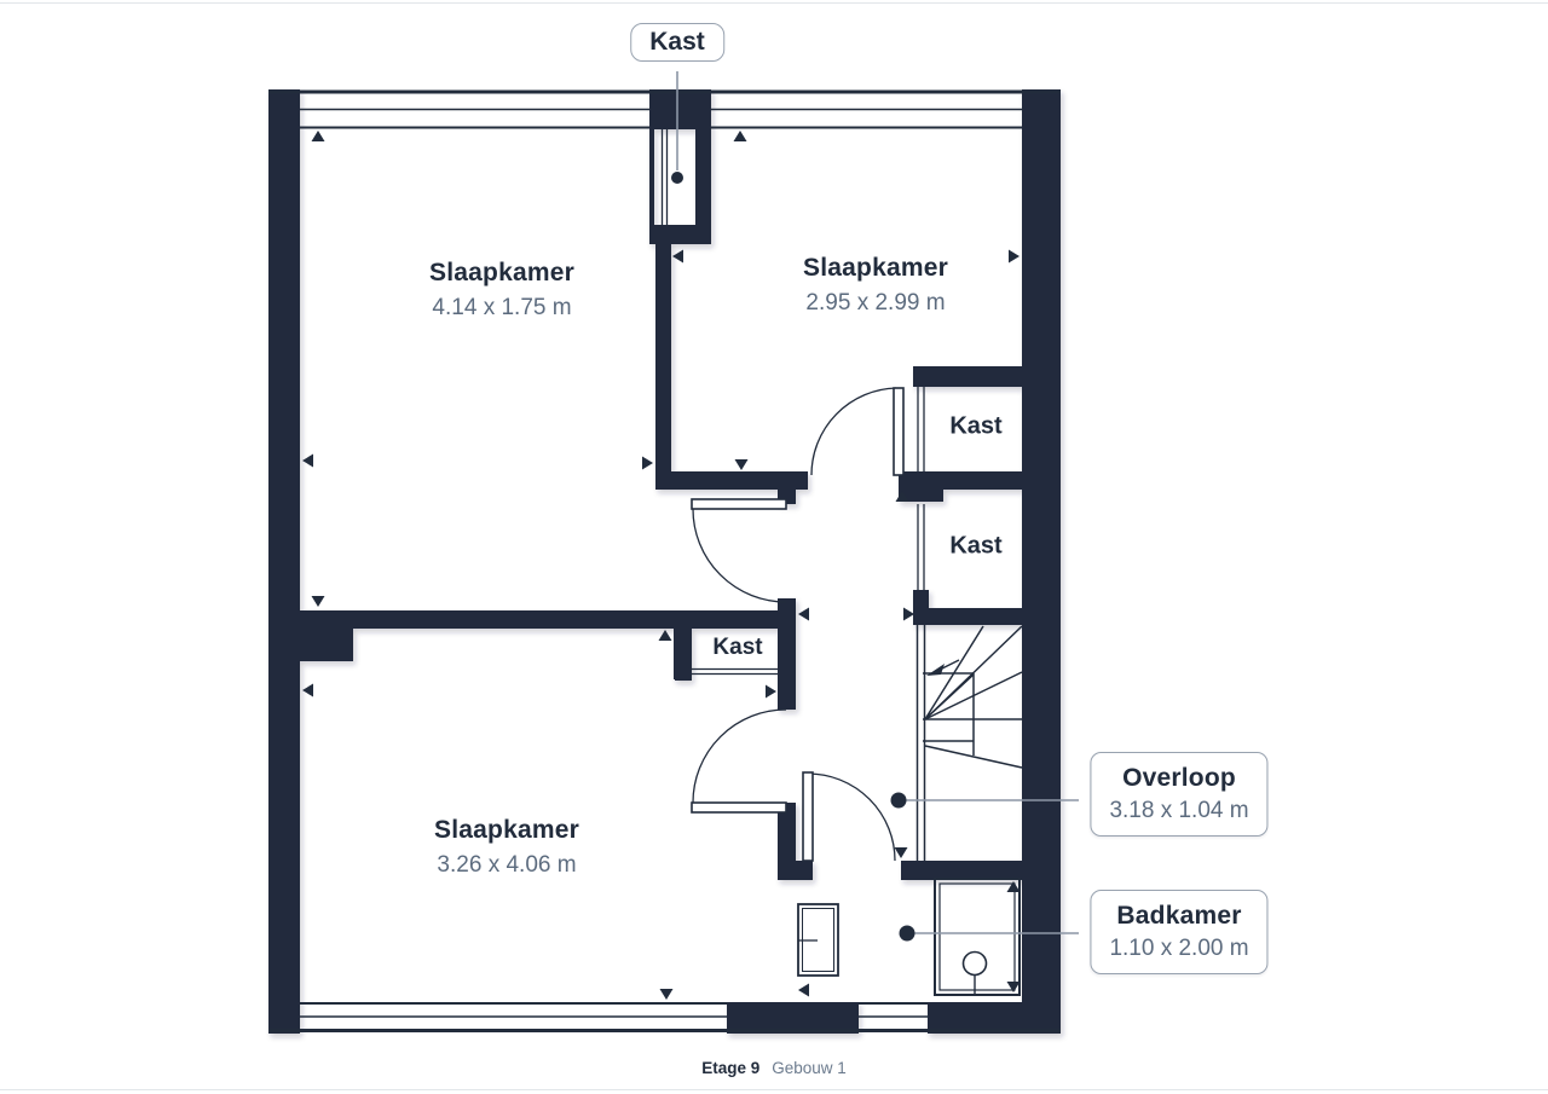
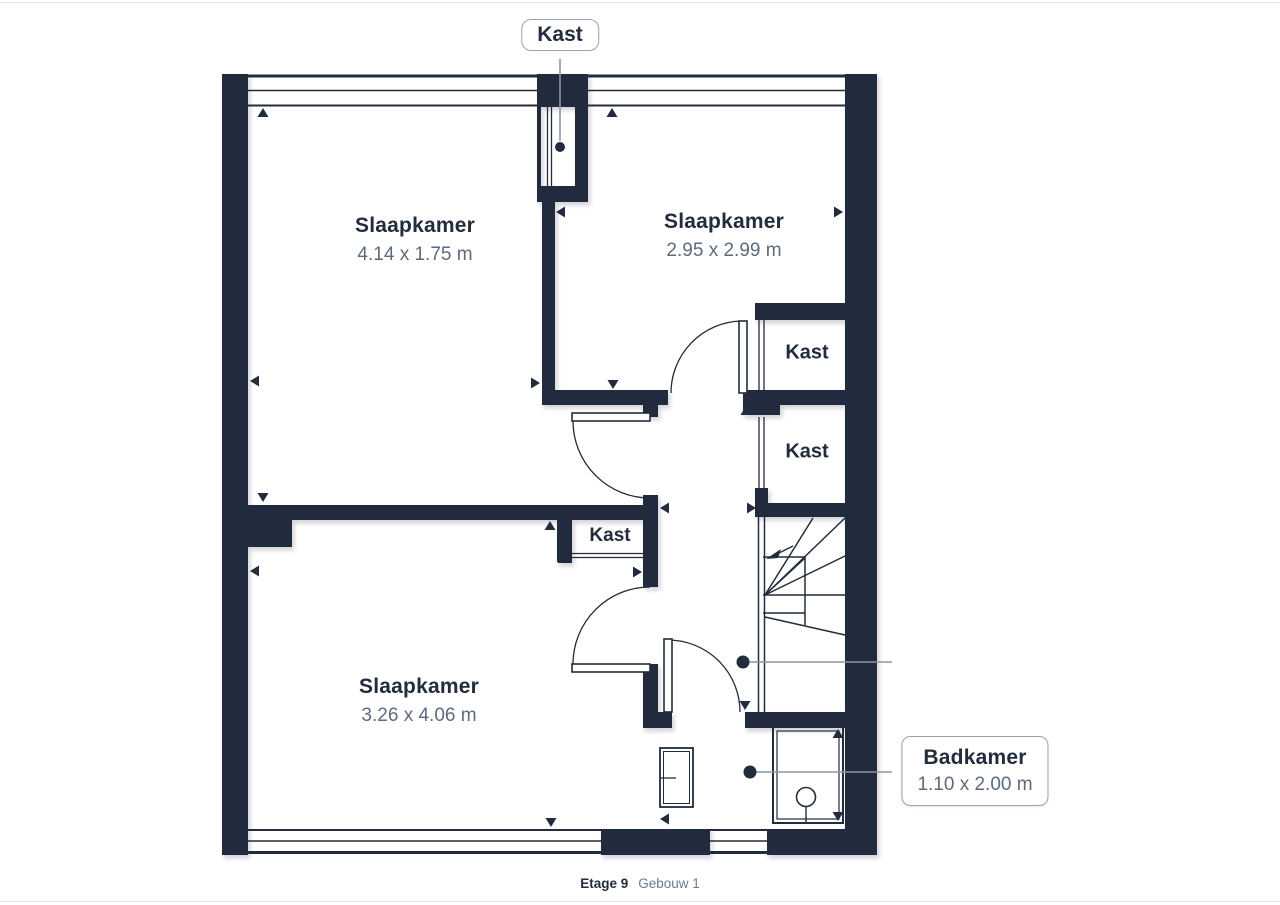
  Slaapkamer
  4.14 x 1.75 m
  Slaapkamer
  2.95 x 2.99 m
  Slaapkamer
  3.26 x 4.06 m
  Kast
  Kast
  Kast
  Kast
- Overloop
- 3.18 x 1.04 m
  Badkamer
  1.10 x 2.00 m
  Etage 9 Gebouw 1
